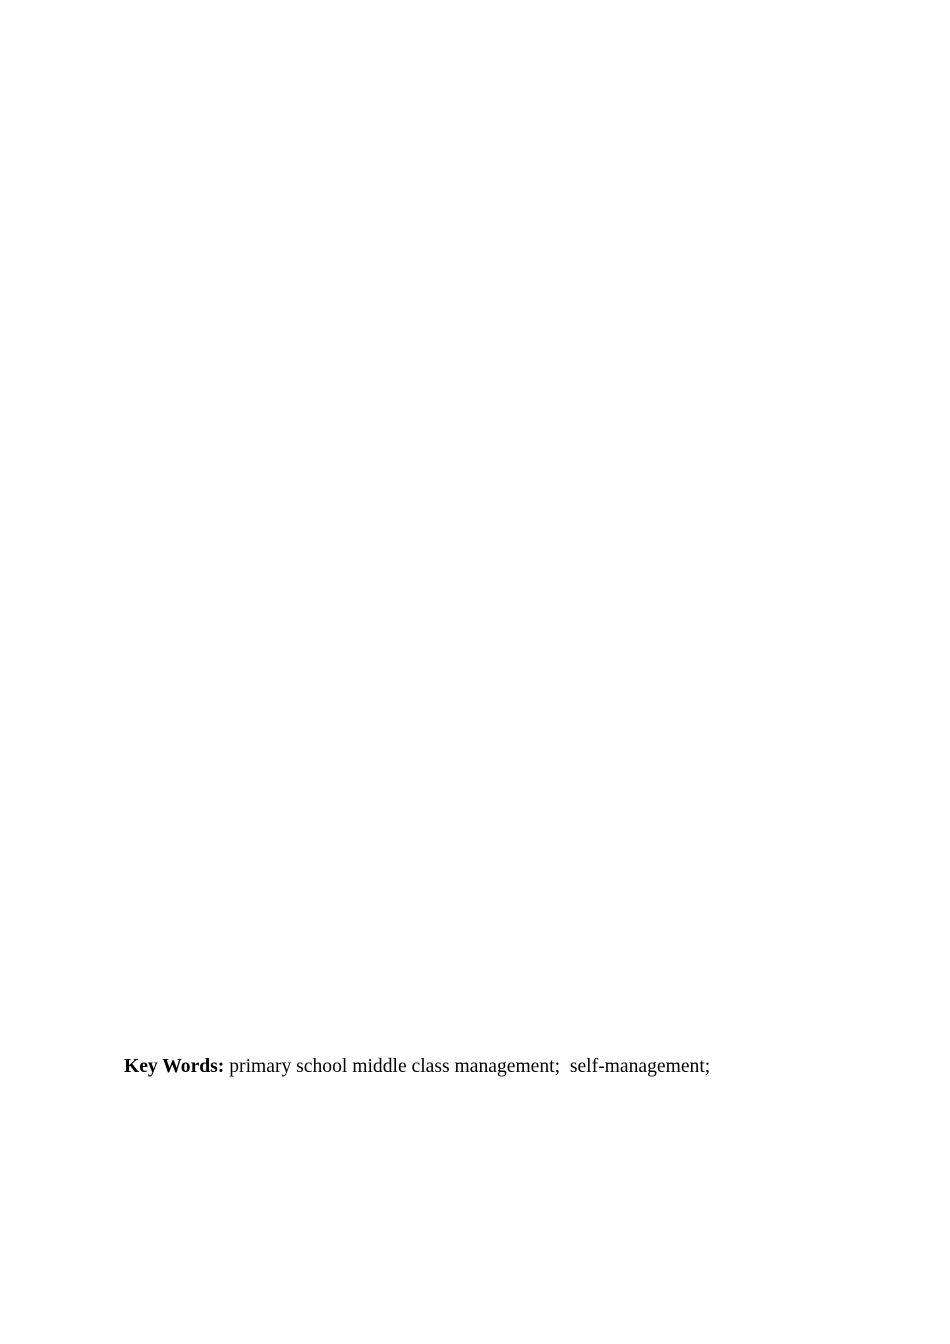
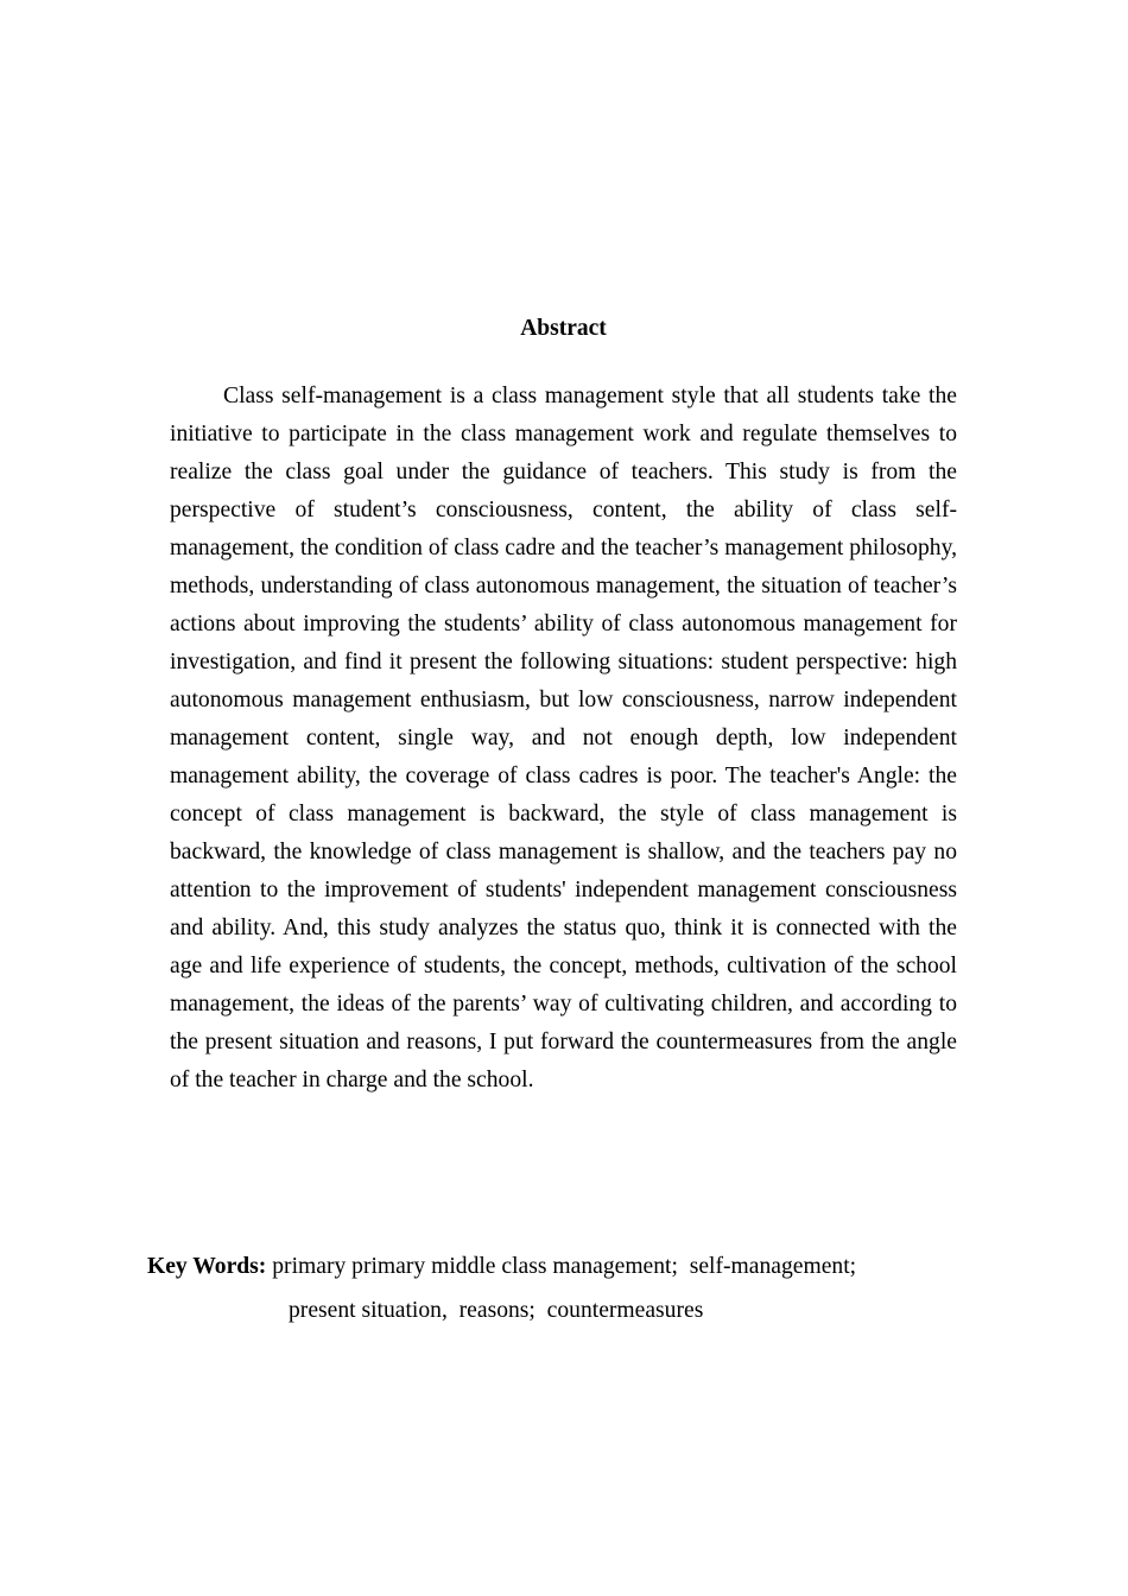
+ Abstract
+ Class self-management is a class management style that all students take the initiative to participate in the class management work and regulate themselves to realize the class goal under the guidance of teachers. This study is from the perspective of student’s consciousness, content, the ability of class self-management, the condition of class cadre and the teacher’s management philosophy, methods, understanding of class autonomous management, the situation of teacher’s actions about improving the students’ ability of class autonomous management for investigation, and find it present the following situations: student perspective: high autonomous management enthusiasm, but low consciousness, narrow independent management content, single way, and not enough depth, low independent management ability, the coverage of class cadres is poor. The teacher's Angle: the concept of class management is backward, the style of class management is backward, the knowledge of class management is shallow, and the teachers pay no attention to the improvement of students' independent management consciousness and ability. And, this study analyzes the status quo, think it is connected with the age and life experience of students, the concept, methods, cultivation of the school management, the ideas of the parents’ way of cultivating children, and according to the present situation and reasons, I put forward the countermeasures from the angle of the teacher in charge and the school.
- Key Words: primary school middle class management; self-management;
+ Key Words: primary primary middle class management; self-management;
+ present situation, reasons; countermeasures
